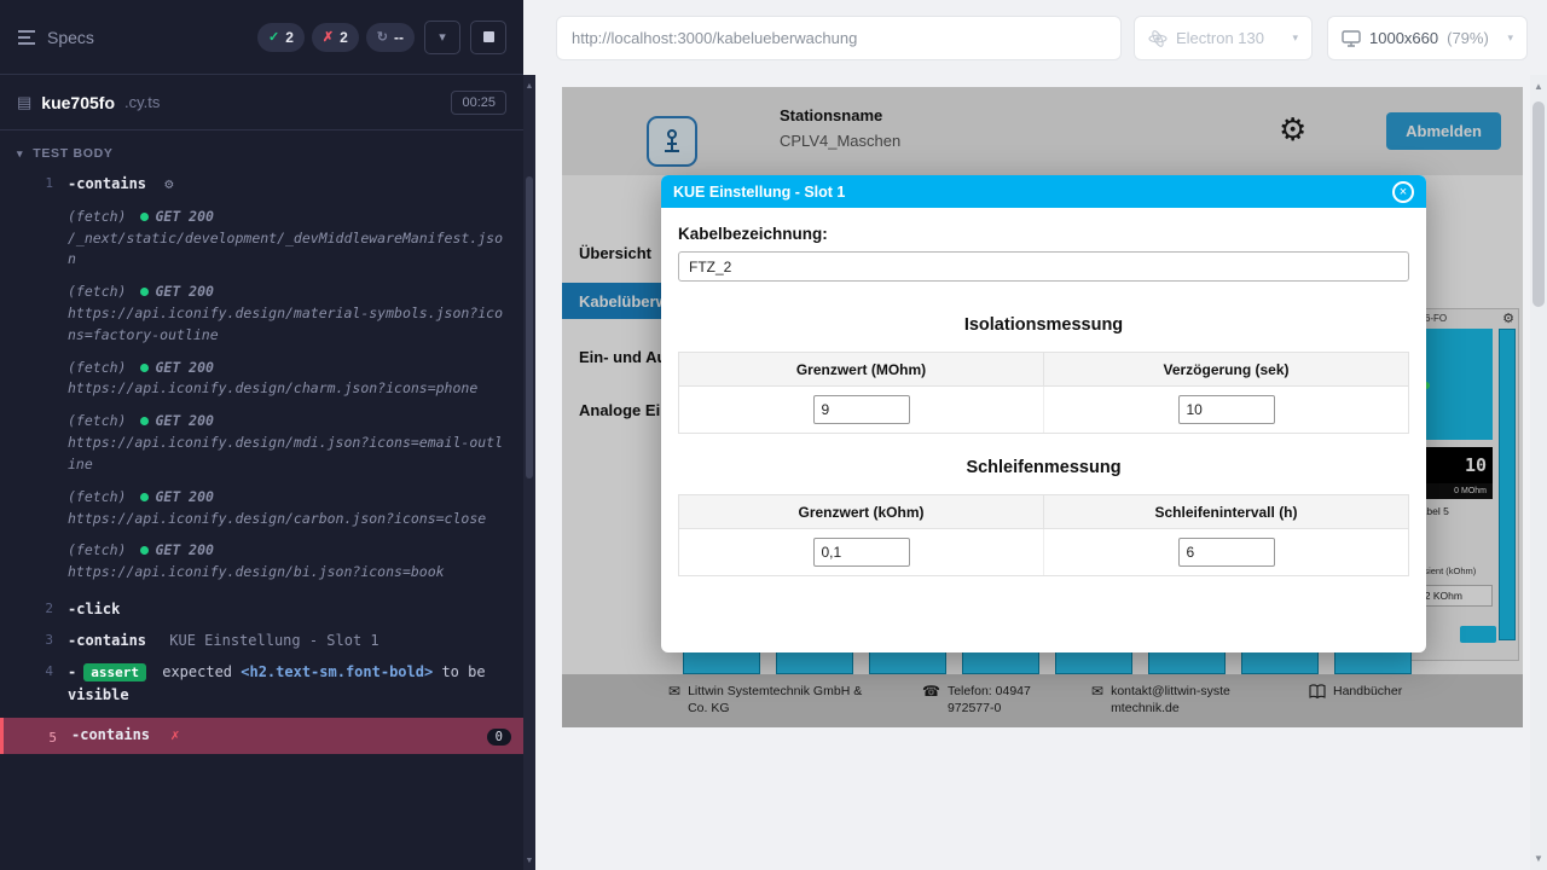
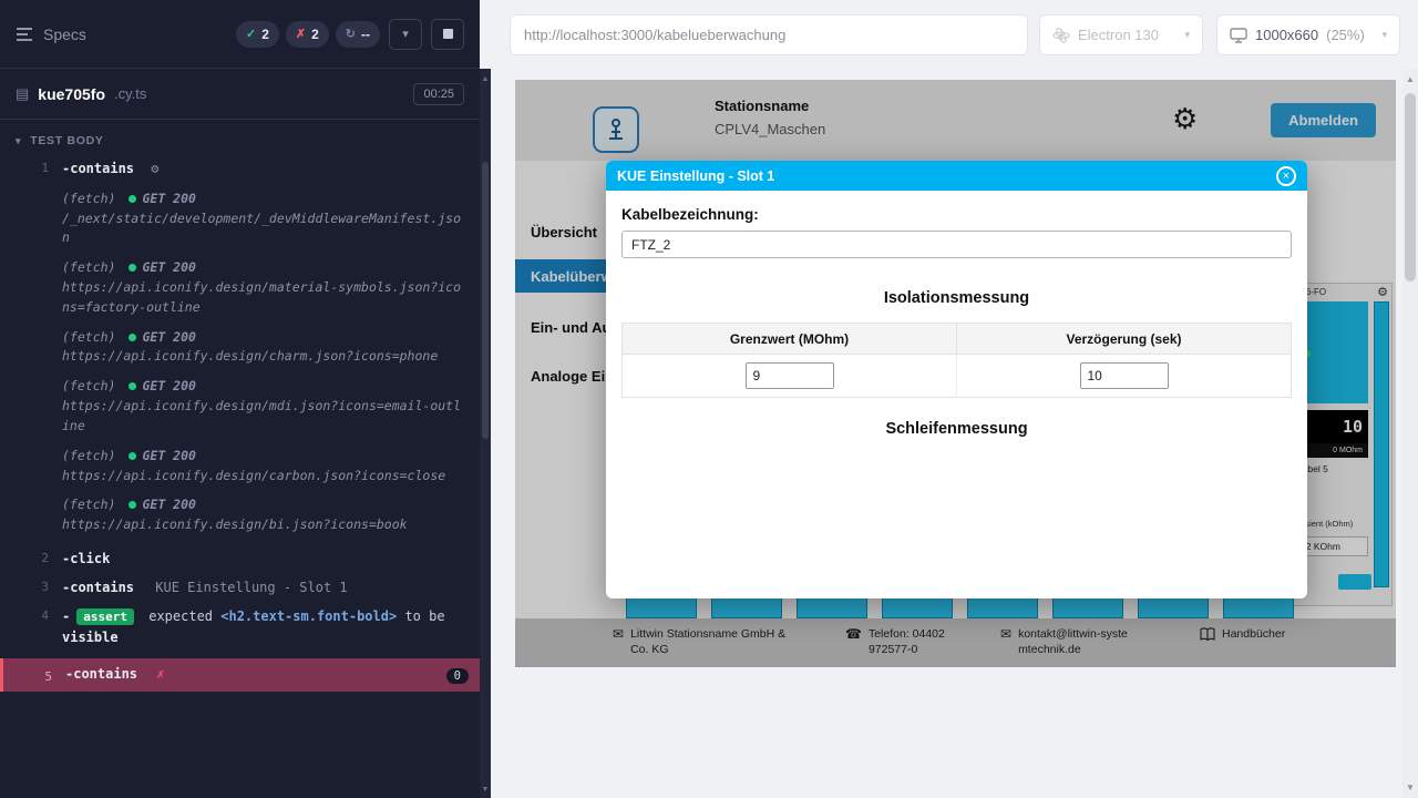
  Specs
  ✓
  2
  ✗
  2
  ↻
  --
  ▾
  ▤
  kue705fo
  .cy.ts
  00:25
  ▾
  TEST BODY
  1
  -contains ⚙
  (fetch) GET 200
  /_next/static/development/_devMiddlewareManifest.json
  (fetch) GET 200
  https://api.iconify.design/material-symbols.json?icons=factory-outline
  (fetch) GET 200
  https://api.iconify.design/charm.json?icons=phone
  (fetch) GET 200
  https://api.iconify.design/mdi.json?icons=email-outline
  (fetch) GET 200
  https://api.iconify.design/carbon.json?icons=close
  (fetch) GET 200
  https://api.iconify.design/bi.json?icons=book
  2
  -click
  3
  -contains KUE Einstellung - Slot 1
  4
  - assert expected <h2.text-sm.font-bold> to be visible
  5
  -contains ✗
  0
  http://localhost:3000/kabelueberwachung
  Electron 130
  ▾
  1000x660
- (79%)
+ (25%)
  ▾
  Stationsname
  CPLV4_Maschen
  ⚙
  Abmelden
  Übersicht
  Kabelüber
  Ein- und A
  Analoge Ei
  ⚙
  10
  sient (kOhm)
  2 KOhm
  ✉
- Littwin Systemtechnik GmbH & Co. KG
+ Littwin Stationsname GmbH & Co. KG
  ☎
- Telefon: 04947 972577-0
+ Telefon: 04402 972577-0
  ✉
  kontakt@littwin-systemtechnik.de
  Handbücher
  KUE Einstellung - Slot 1
  ×
  Kabelbezeichnung:
  FTZ_2
  Isolationsmessung
  Grenzwert (MOhm)
  Verzögerung (sek)
  9
  10
  Schleifenmessung
- Grenzwert (kOhm)
- Schleifenintervall (h)
- 0,1
- 6
  ▲
  ▼
